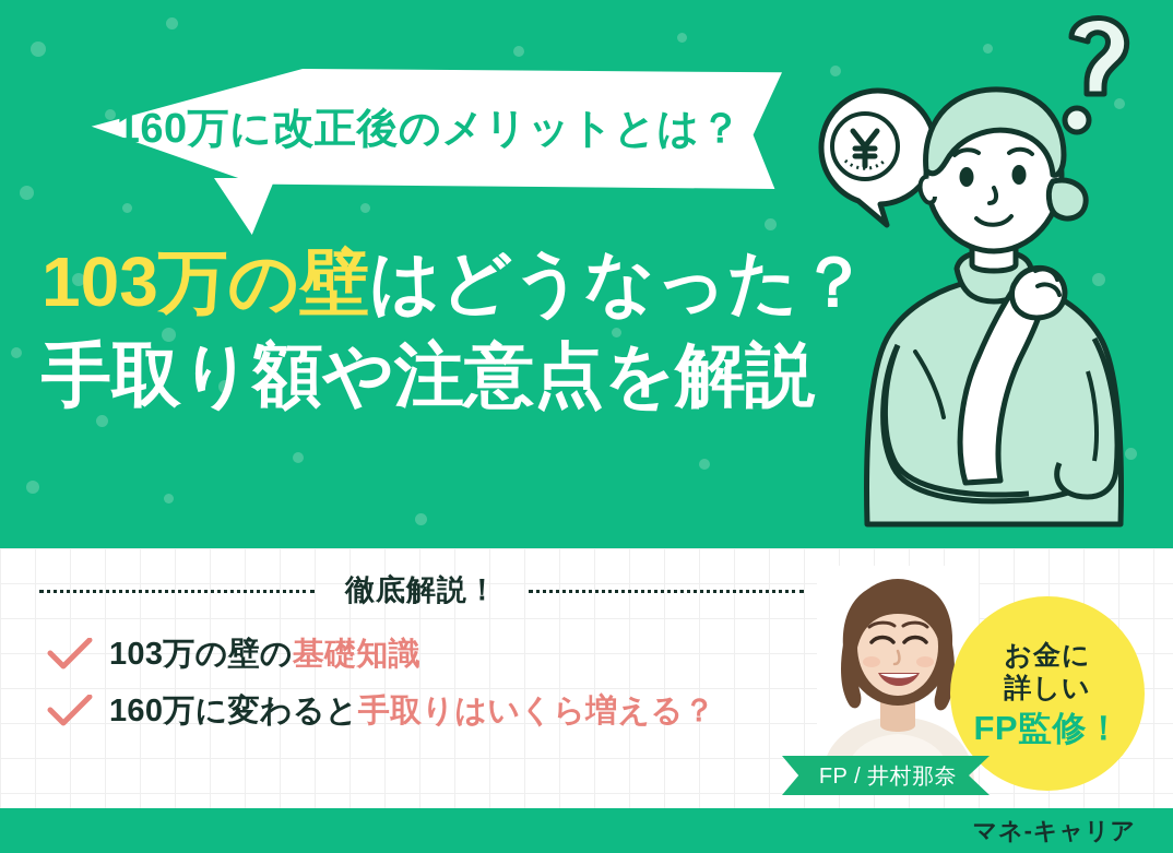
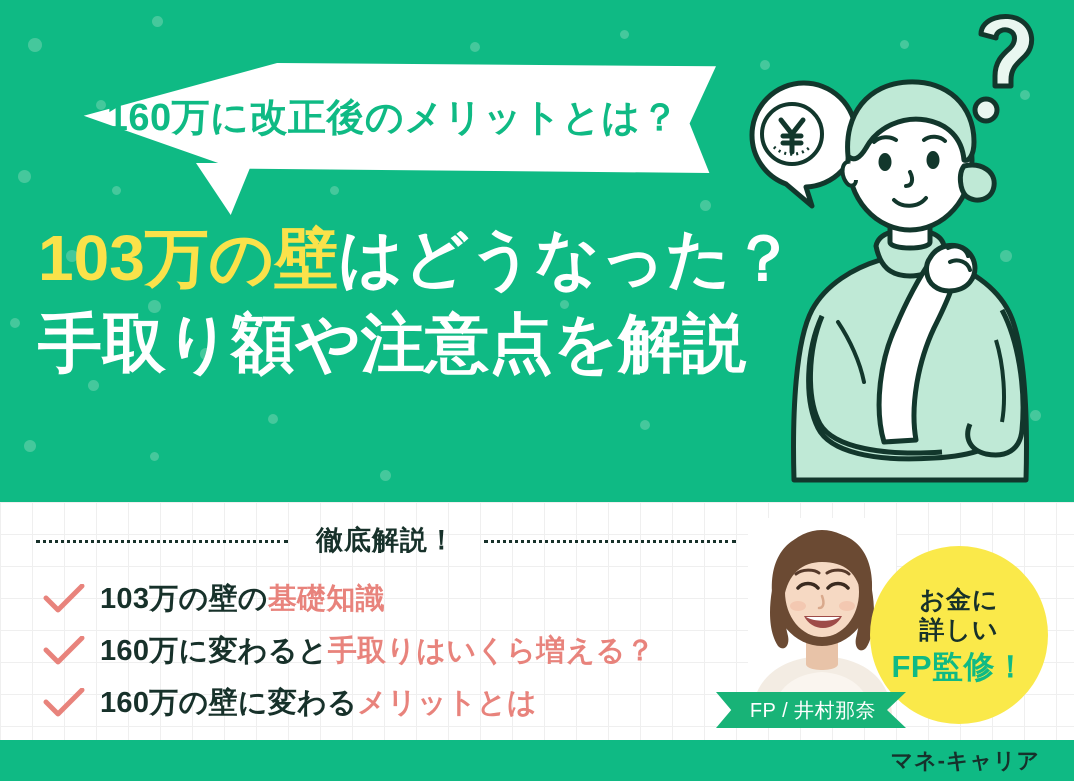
  160万に改正後のメリットとは？
  103万の壁はどうなった？
  手取り額や注意点を解説
  徹底解説！
  103万の壁の基礎知識
  160万に変わると手取りはいくら増える？
+ 160万の壁に変わるメリットとは
  お金に
  詳しい
  FP監修！
  FP / 井村那奈
  マネ-キャリア
